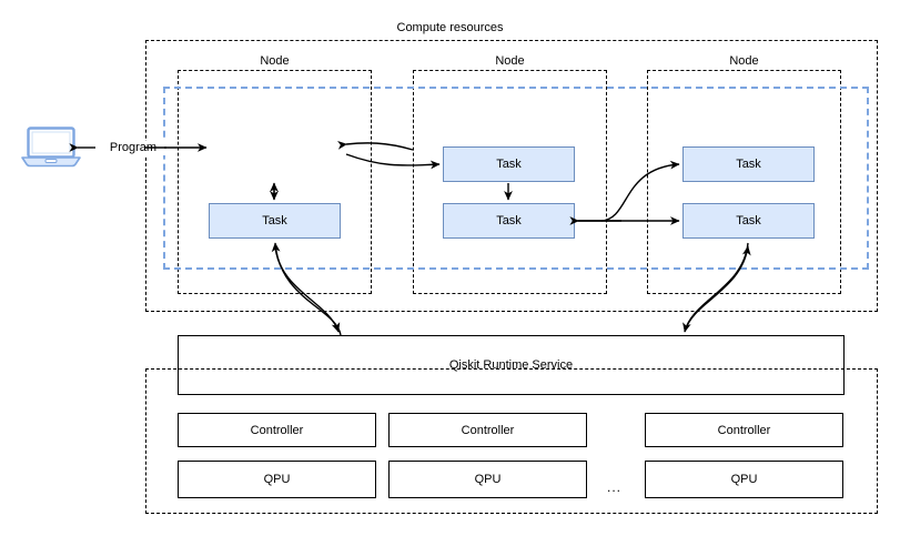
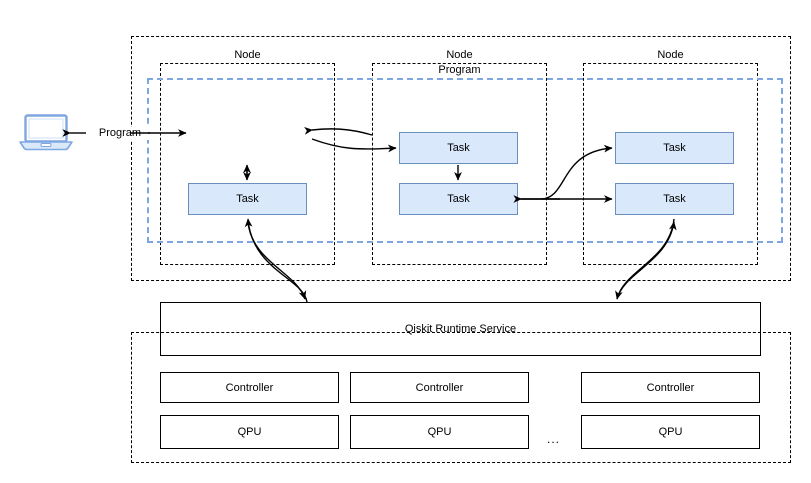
- Compute resources
  Node
  Node
  Node
+ Program
  Task
  Task
  Task
  Task
  Task
  Qiskit Runtime Service
  Controller
  Controller
  Controller
  QPU
  QPU
  QPU
  ...
  Progra
